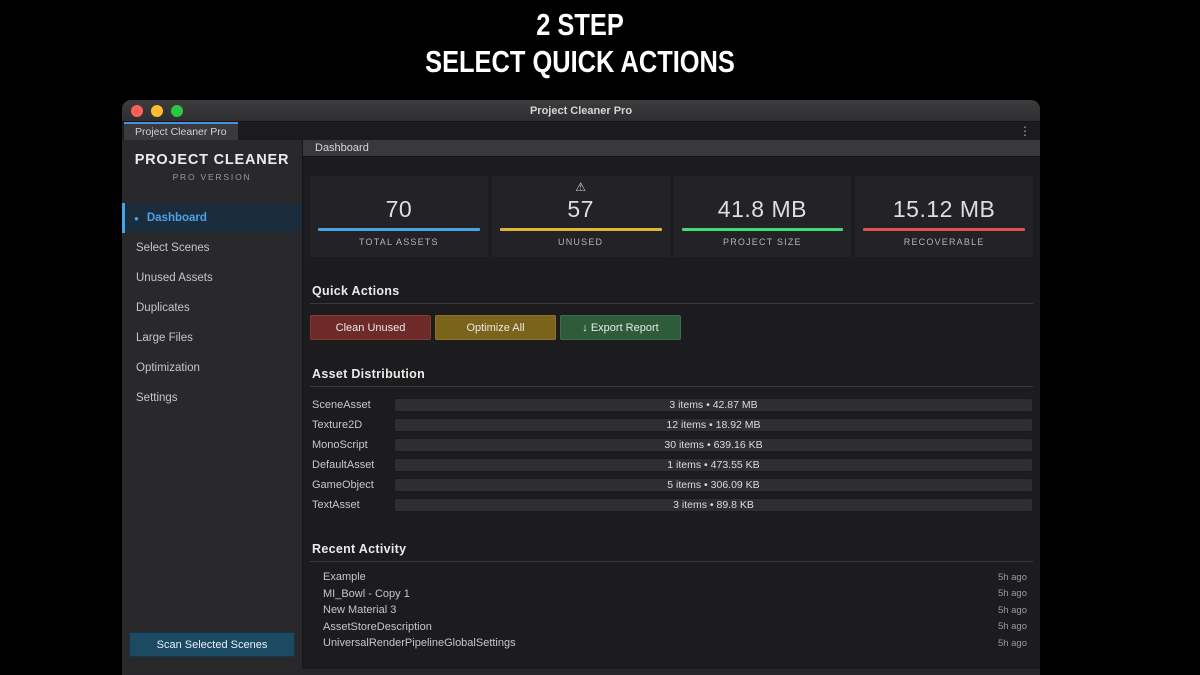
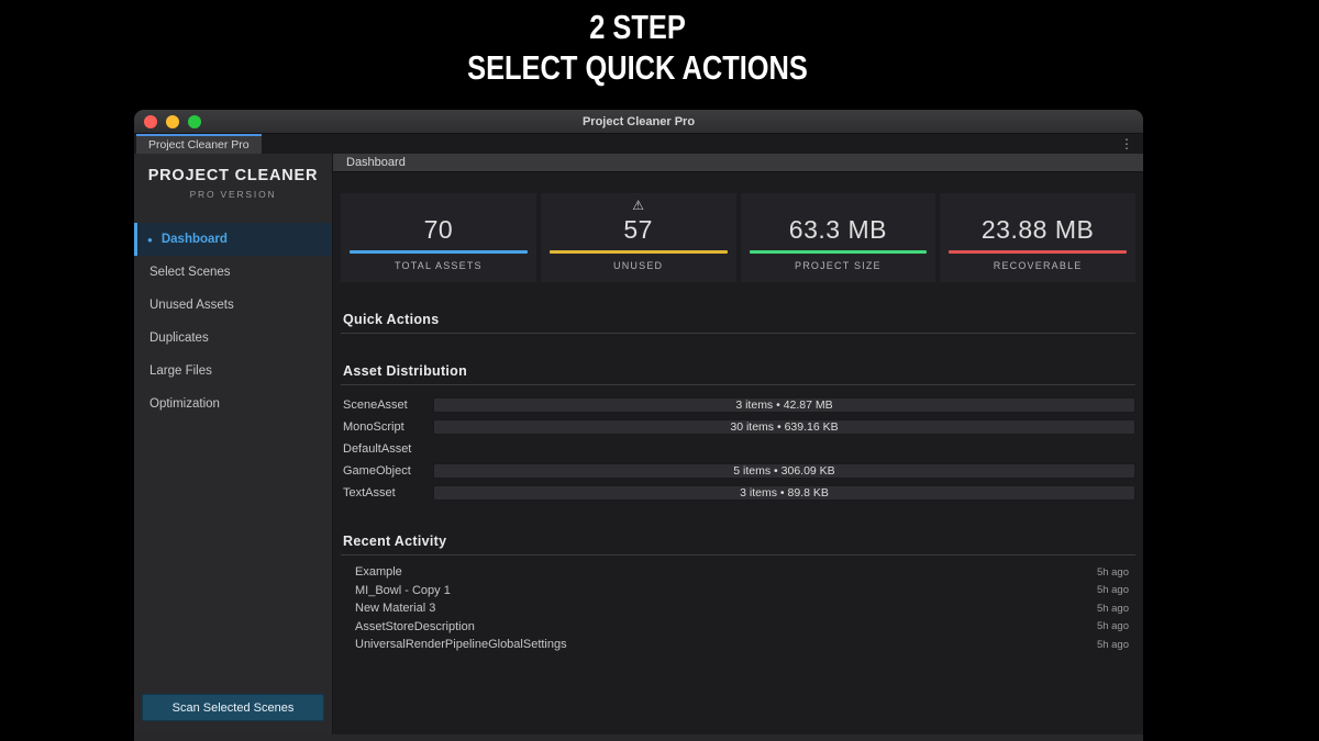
  2 STEP
  SELECT QUICK ACTIONS
  Project Cleaner Pro
  Project Cleaner Pro
  ⋮
  PROJECT CLEANER
  PRO VERSION
  ●
  Dashboard
  Select Scenes
  Unused Assets
  Duplicates
  Large Files
  Optimization
- Settings
  Scan Selected Scenes
  Dashboard
  70
  TOTAL ASSETS
  ⚠
  57
  UNUSED
- 41.8 MB
+ 63.3 MB
  PROJECT SIZE
- 15.12 MB
+ 23.88 MB
  RECOVERABLE
  Quick Actions
- Clean Unused
- Optimize All
- ↓ Export Report
  Asset Distribution
  SceneAsset
  3 items • 42.87 MB
- Texture2D
- 12 items • 18.92 MB
  MonoScript
  30 items • 639.16 KB
  DefaultAsset
- 1 items • 473.55 KB
  GameObject
  5 items • 306.09 KB
  TextAsset
  3 items • 89.8 KB
  Recent Activity
  Example
  5h ago
  MI_Bowl - Copy 1
  5h ago
  New Material 3
  5h ago
  AssetStoreDescription
  5h ago
  UniversalRenderPipelineGlobalSettings
  5h ago
